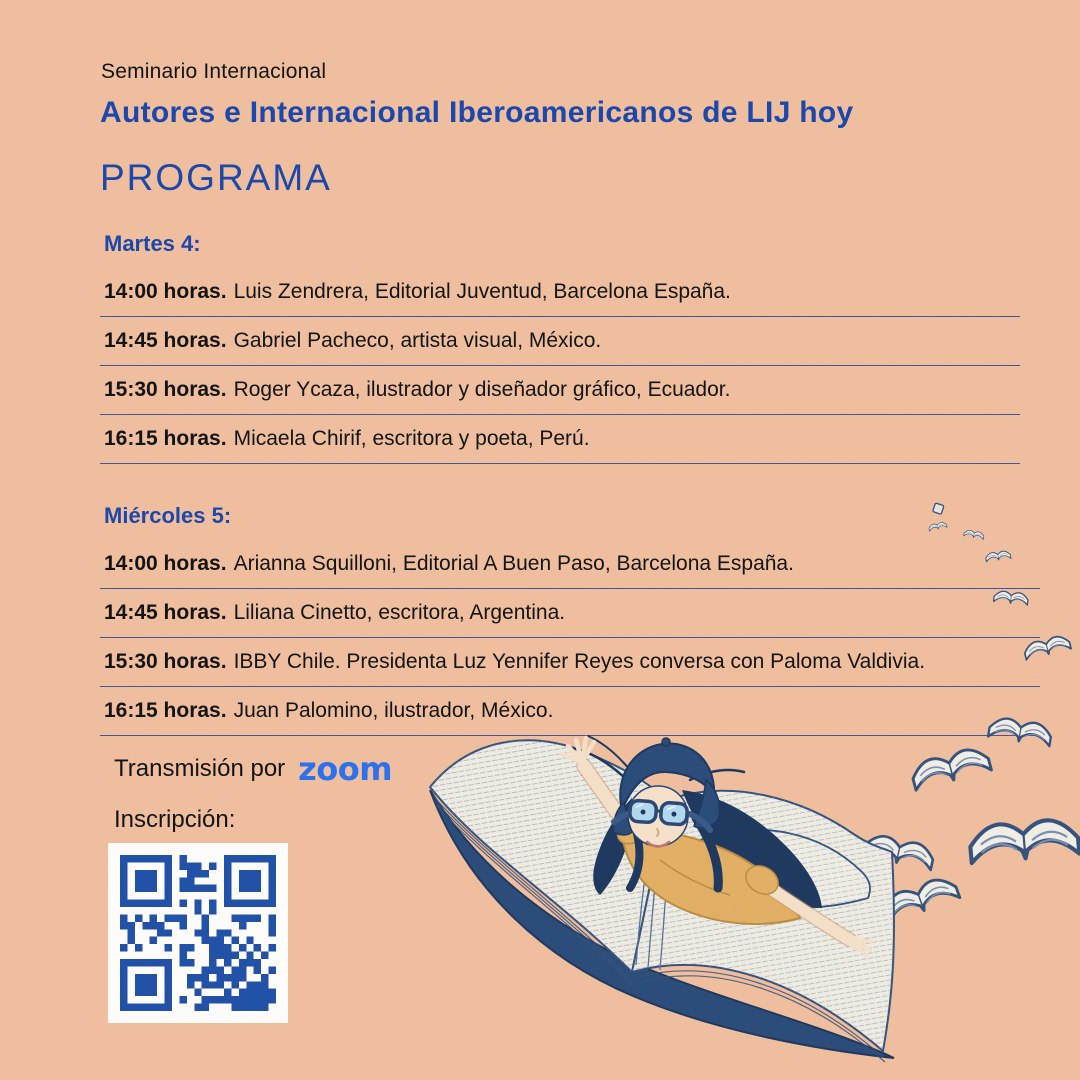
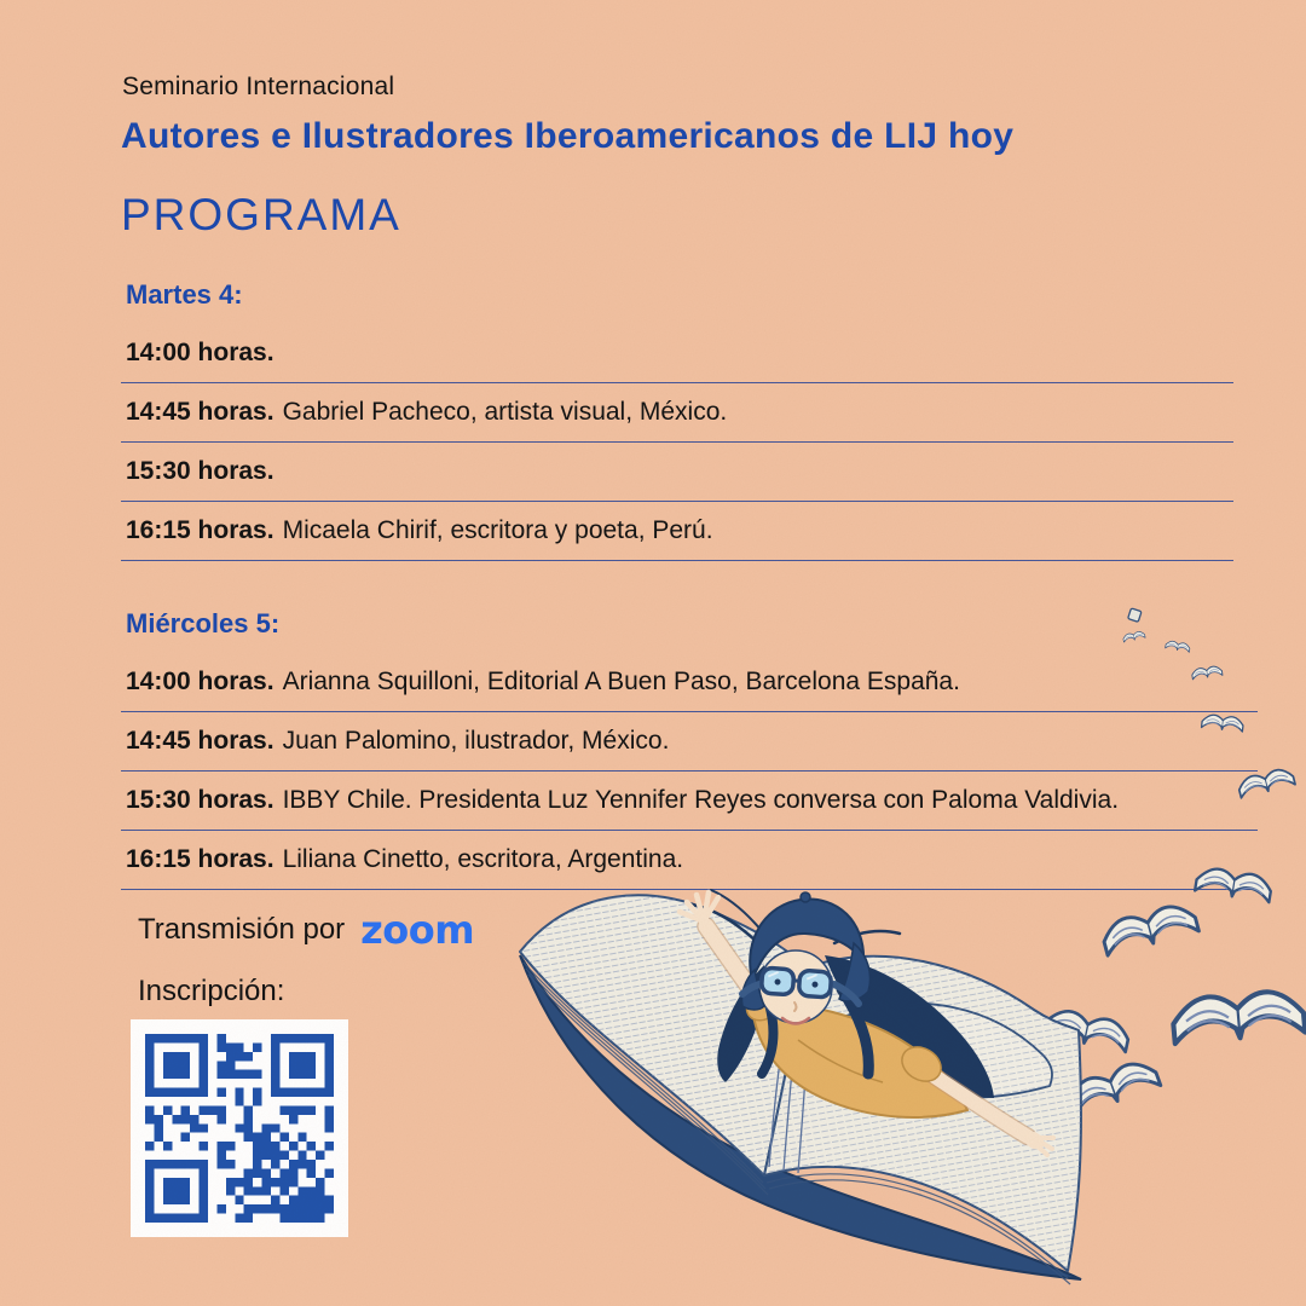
  Seminario Internacional
- Autores e Internacional Iberoamericanos de LIJ hoy
+ Autores e Ilustradores Iberoamericanos de LIJ hoy
  PROGRAMA
  Martes 4:
  14:00 horas.
- Luis Zendrera, Editorial Juventud, Barcelona España.
  14:45 horas.
  Gabriel Pacheco, artista visual, México.
  15:30 horas.
- Roger Ycaza, ilustrador y diseñador gráfico, Ecuador.
  16:15 horas.
  Micaela Chirif, escritora y poeta, Perú.
  Miércoles 5:
  14:00 horas.
  Arianna Squilloni, Editorial A Buen Paso, Barcelona España.
  14:45 horas.
- Liliana Cinetto, escritora, Argentina.
+ Juan Palomino, ilustrador, México.
  15:30 horas.
  IBBY Chile. Presidenta Luz Yennifer Reyes conversa con Paloma Valdivia.
  16:15 horas.
- Juan Palomino, ilustrador, México.
+ Liliana Cinetto, escritora, Argentina.
  Transmisión por
  zoom
  Inscripción:
